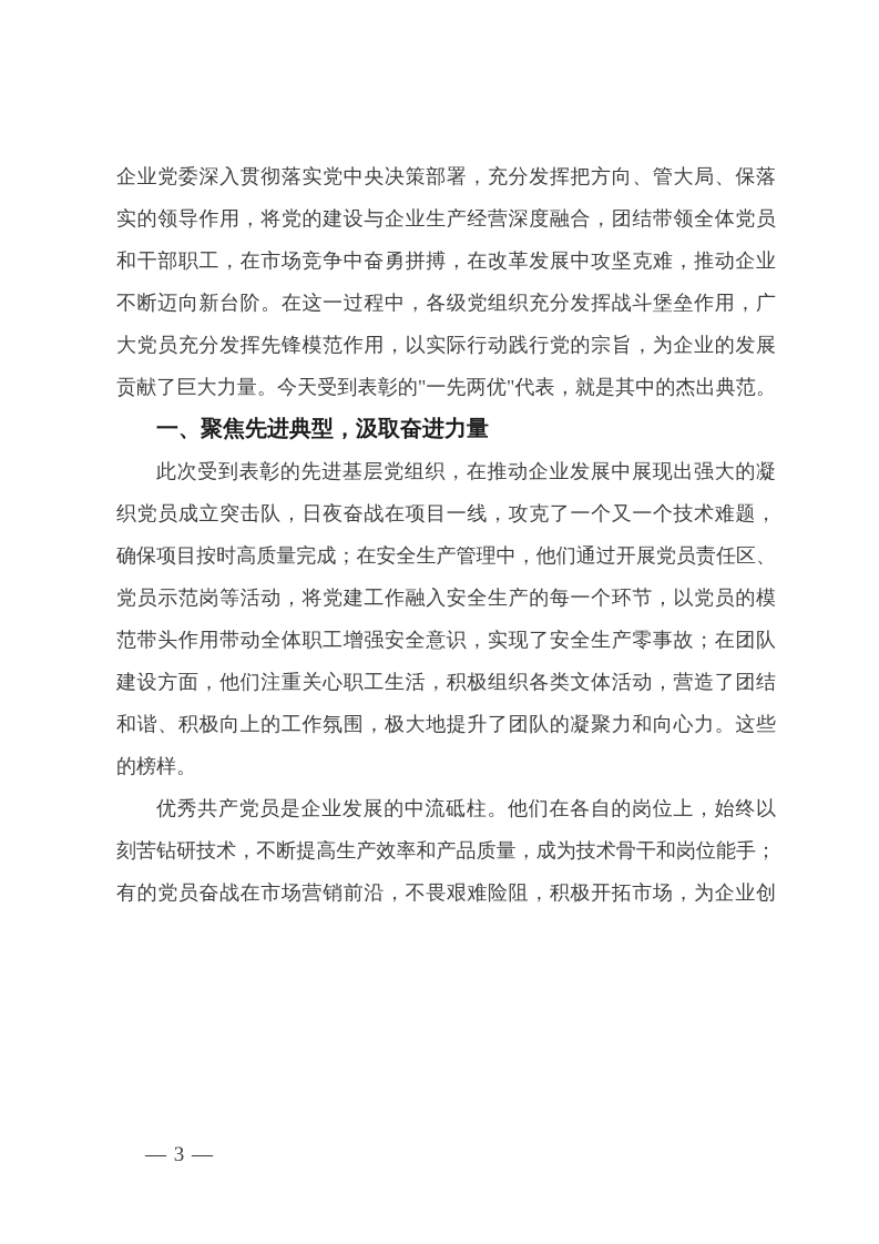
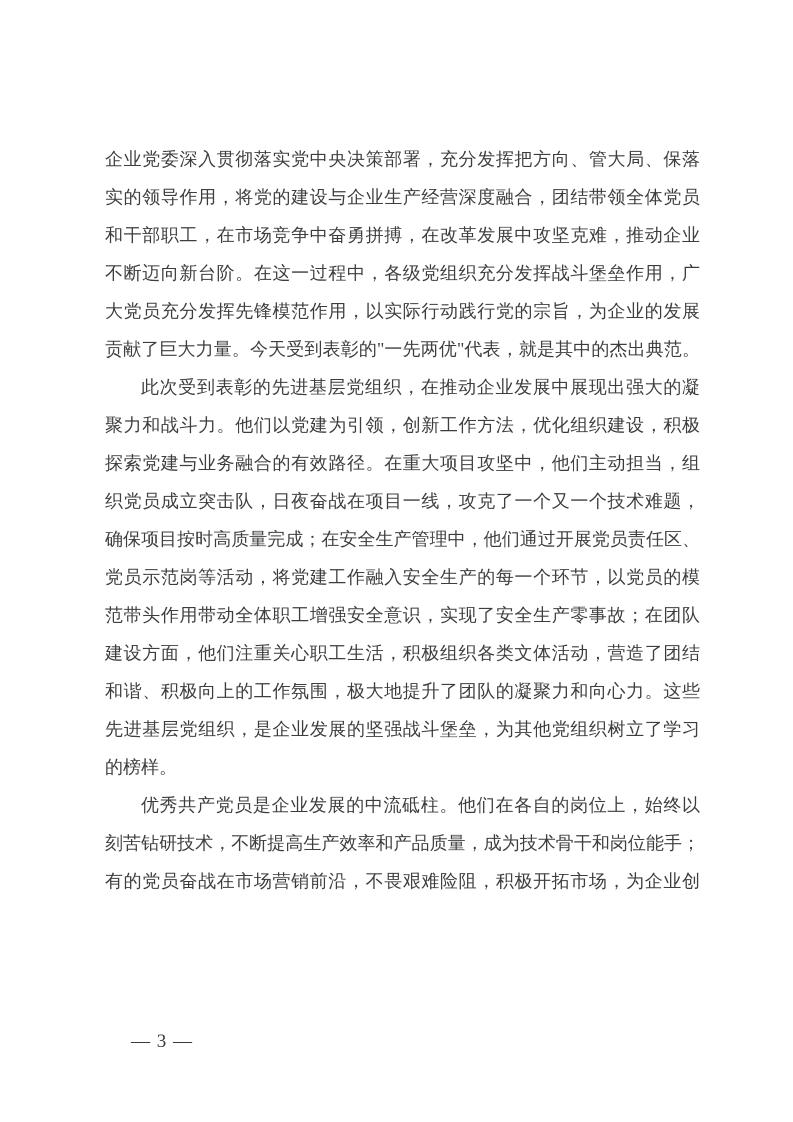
  企业党委深入贯彻落实党中央决策部署，充分发挥把方向、管大局、保落
  实的领导作用，将党的建设与企业生产经营深度融合，团结带领全体党员
  和干部职工，在市场竞争中奋勇拼搏，在改革发展中攻坚克难，推动企业
  不断迈向新台阶。在这一过程中，各级党组织充分发挥战斗堡垒作用，广
  大党员充分发挥先锋模范作用，以实际行动践行党的宗旨，为企业的发展
  贡献了巨大力量。今天受到表彰的"一先两优"代表，就是其中的杰出典范。
- 一、聚焦先进典型，汲取奋进力量
  此次受到表彰的先进基层党组织，在推动企业发展中展现出强大的凝
+ 聚力和战斗力。他们以党建为引领，创新工作方法，优化组织建设，积极
+ 探索党建与业务融合的有效路径。在重大项目攻坚中，他们主动担当，组
  织党员成立突击队，日夜奋战在项目一线，攻克了一个又一个技术难题，
  确保项目按时高质量完成；在安全生产管理中，他们通过开展党员责任区、
  党员示范岗等活动，将党建工作融入安全生产的每一个环节，以党员的模
  范带头作用带动全体职工增强安全意识，实现了安全生产零事故；在团队
  建设方面，他们注重关心职工生活，积极组织各类文体活动，营造了团结
  和谐、积极向上的工作氛围，极大地提升了团队的凝聚力和向心力。这些
+ 先进基层党组织，是企业发展的坚强战斗堡垒，为其他党组织树立了学习
  的榜样。
  优秀共产党员是企业发展的中流砥柱。他们在各自的岗位上，始终以
  刻苦钻研技术，不断提高生产效率和产品质量，成为技术骨干和岗位能手；
  有的党员奋战在市场营销前沿，不畏艰难险阻，积极开拓市场，为企业创
  — 3 —
